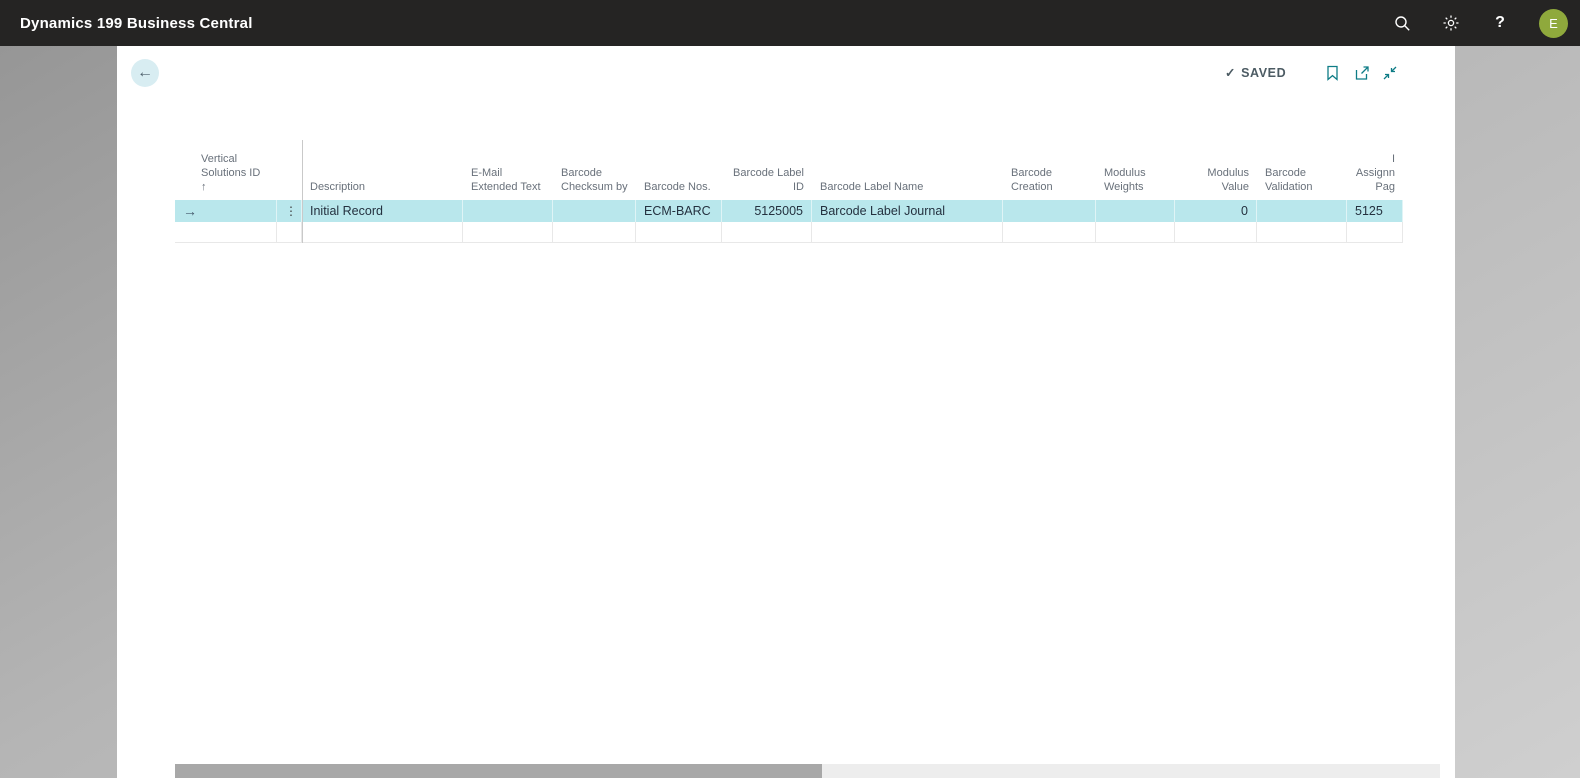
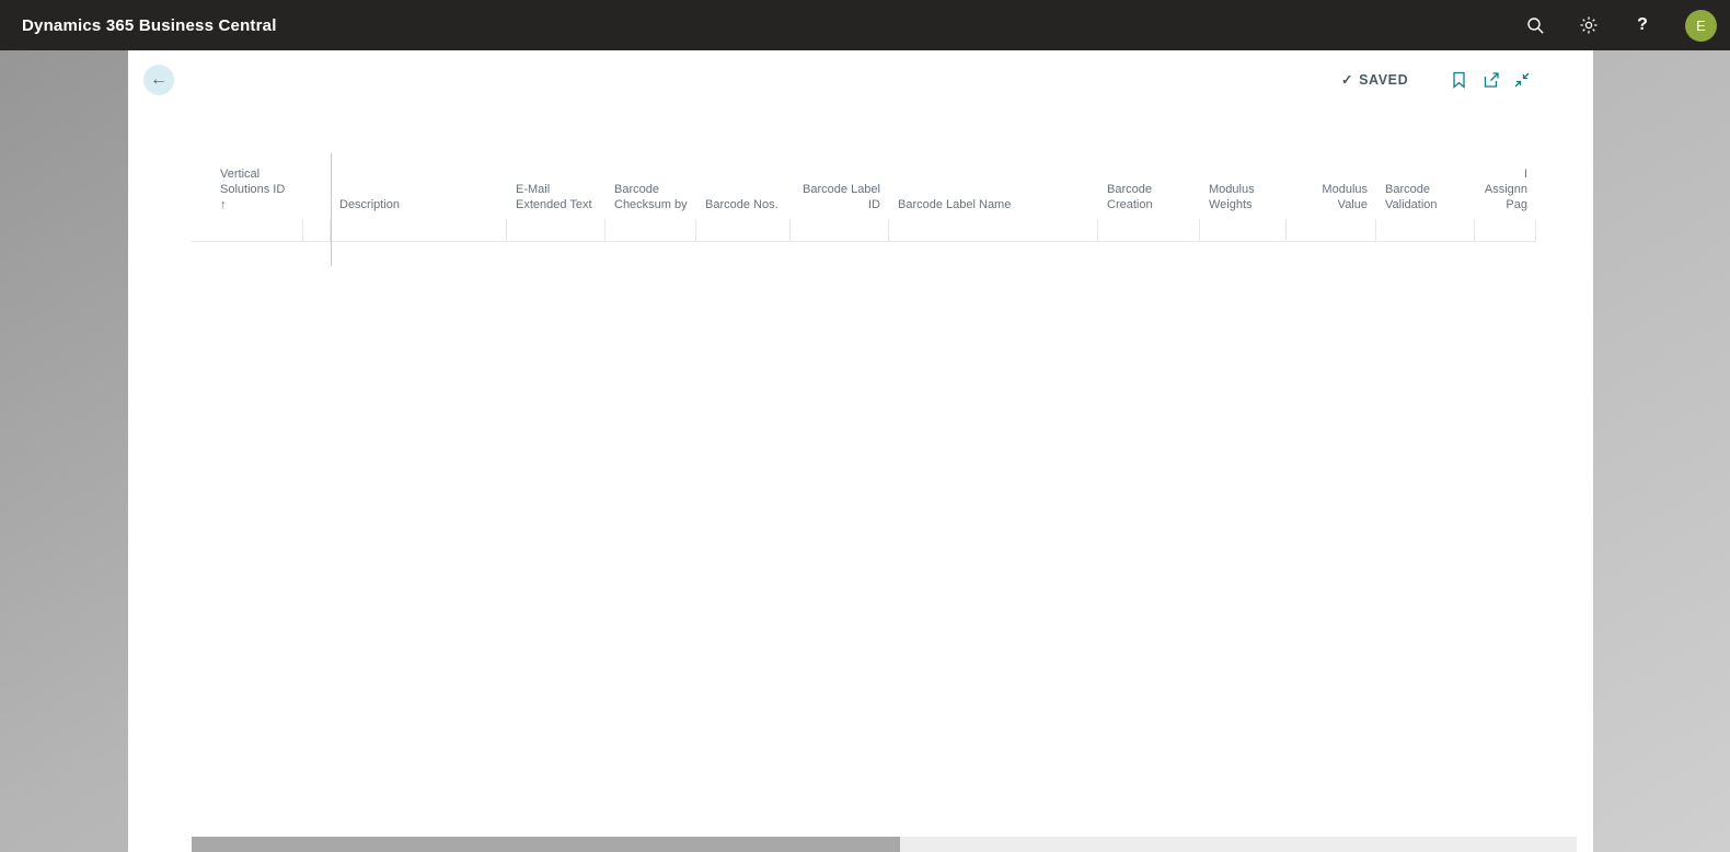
- Dynamics 199 Business Central
+ Dynamics 365 Business Central
  ?
  E
  ←
  ✓
  SAVED
  Vertical Solutions ID
  ↑
  Description
  E-Mail Extended Text
  Barcode Checksum by
  Barcode Nos.
  Barcode Label ID
  Barcode Label Name
  Barcode Creation
  Modulus Weights
  Modulus Value
  Barcode Validation
  I
  Assignn
  Pag
- →
- ⋮
- Initial Record
- ECM-BARC
- 5125005
- Barcode Label Journal
- 0
- 5125
